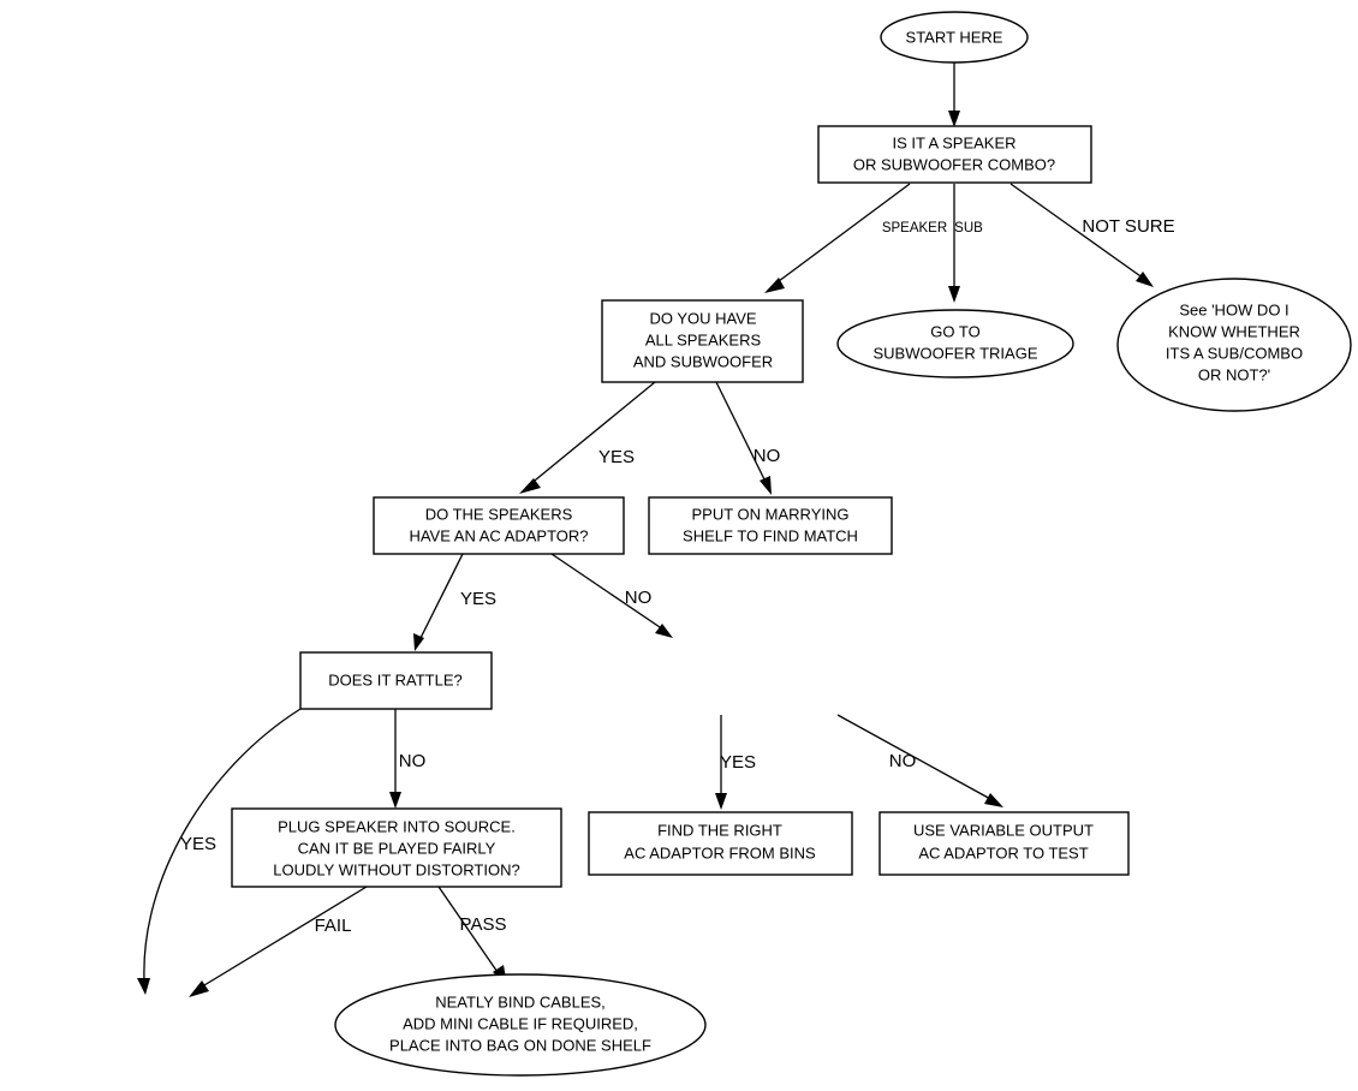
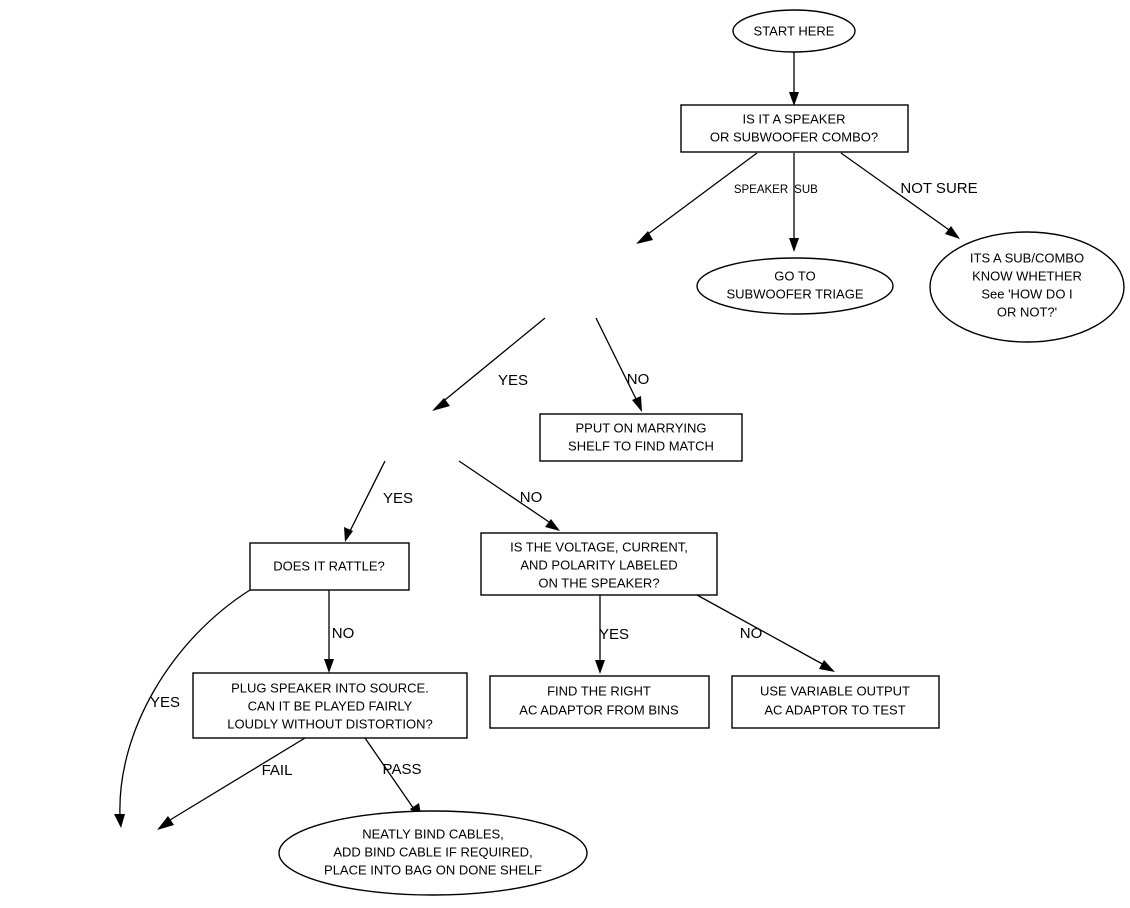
  SPEAKER
  SUB
  NOT SURE
  YES
  NO
  YES
  NO
  YES
  NO
  YES
  NO
  FAIL
  PASS
  START HERE
  IS IT A SPEAKER
  OR SUBWOOFER COMBO?
- DO YOU HAVE
- ALL SPEAKERS
- AND SUBWOOFER
  GO TO
  SUBWOOFER TRIAGE
- See 'HOW DO I
+ ITS A SUB/COMBO
  KNOW WHETHER
- ITS A SUB/COMBO
+ See 'HOW DO I
  OR NOT?'
- DO THE SPEAKERS
- HAVE AN AC ADAPTOR?
  PPUT ON MARRYING
  SHELF TO FIND MATCH
  DOES IT RATTLE?
+ IS THE VOLTAGE, CURRENT,
+ AND POLARITY LABELED
+ ON THE SPEAKER?
  PLUG SPEAKER INTO SOURCE.
  CAN IT BE PLAYED FAIRLY
  LOUDLY WITHOUT DISTORTION?
  FIND THE RIGHT
  AC ADAPTOR FROM BINS
  USE VARIABLE OUTPUT
  AC ADAPTOR TO TEST
  NEATLY BIND CABLES,
- ADD MINI CABLE IF REQUIRED,
+ ADD BIND CABLE IF REQUIRED,
  PLACE INTO BAG ON DONE SHELF
